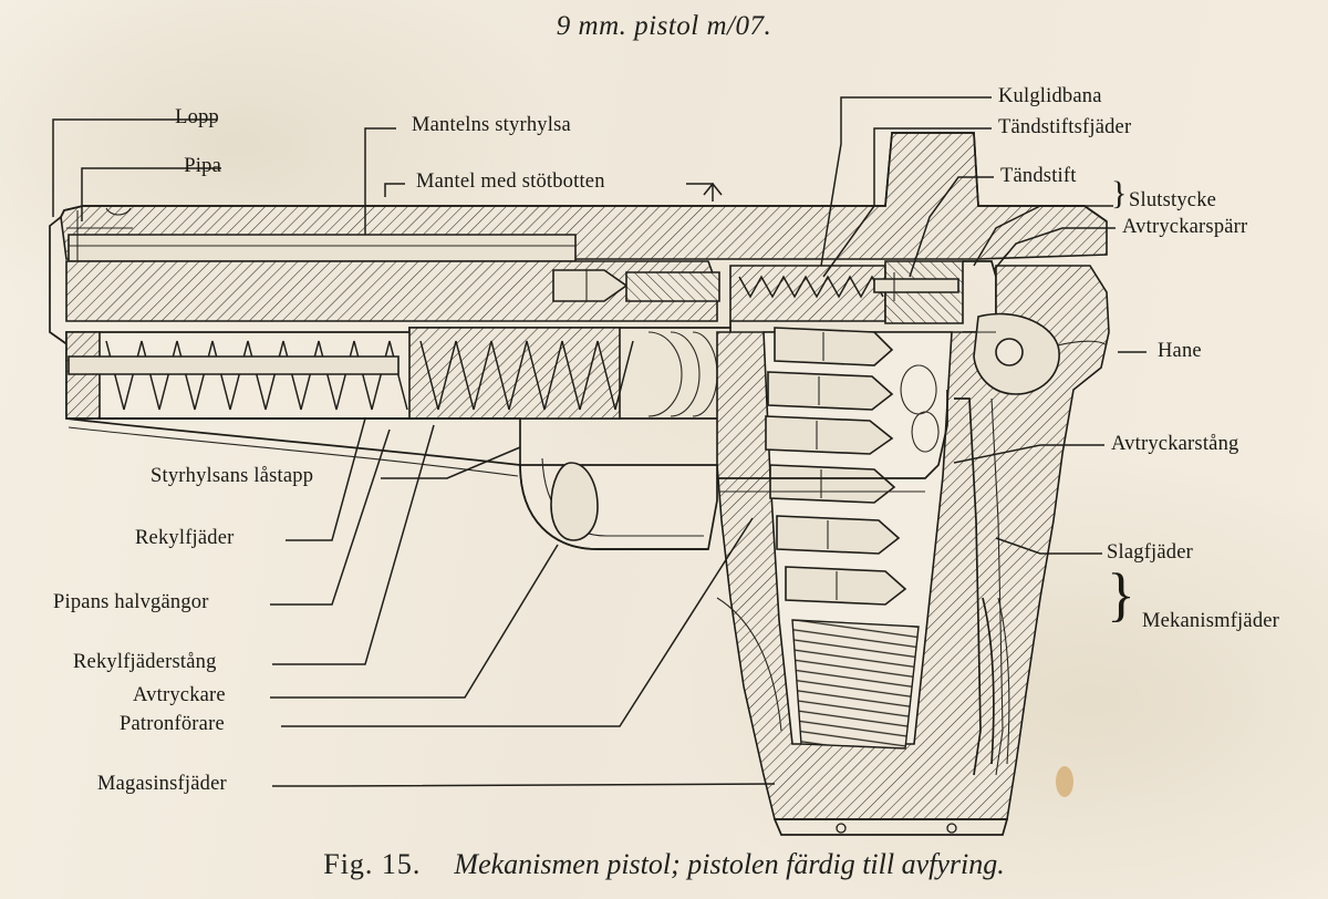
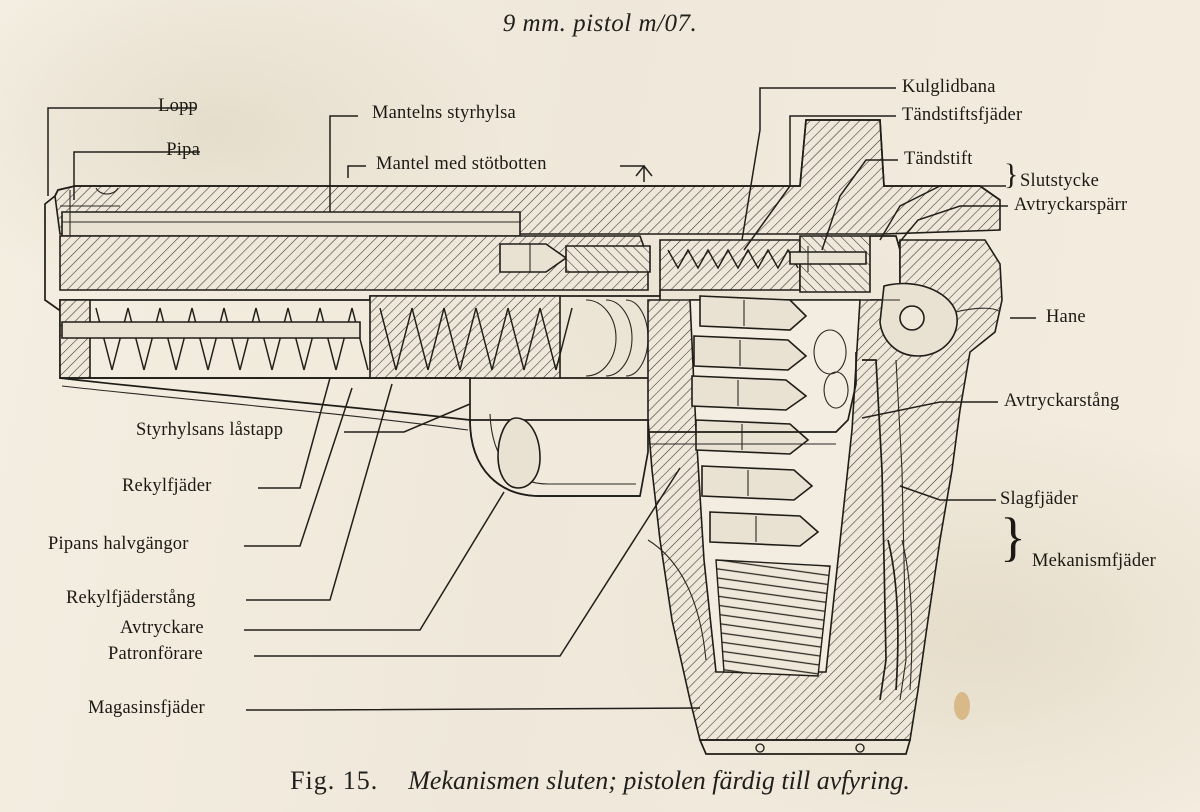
  9 mm. pistol m/07.
  Lopp
  Pipa
  Mantelns styrhylsa
  Mantel med stötbotten
  Styrhylsans låstapp
  Rekylfjäder
  Pipans halvgängor
  Rekylfjäderstång
  Avtryckare
  Patronförare
  Magasinsfjäder
  Kulglidbana
  Tändstiftsfjäder
  Tändstift
  Slutstycke
  Avtryckarspärr
  Hane
  Avtryckarstång
  Slagfjäder
  Mekanismfjäder
  }
  }
- Fig. 15. Mekanismen pistol; pistolen färdig till avfyring.
+ Fig. 15. Mekanismen sluten; pistolen färdig till avfyring.
